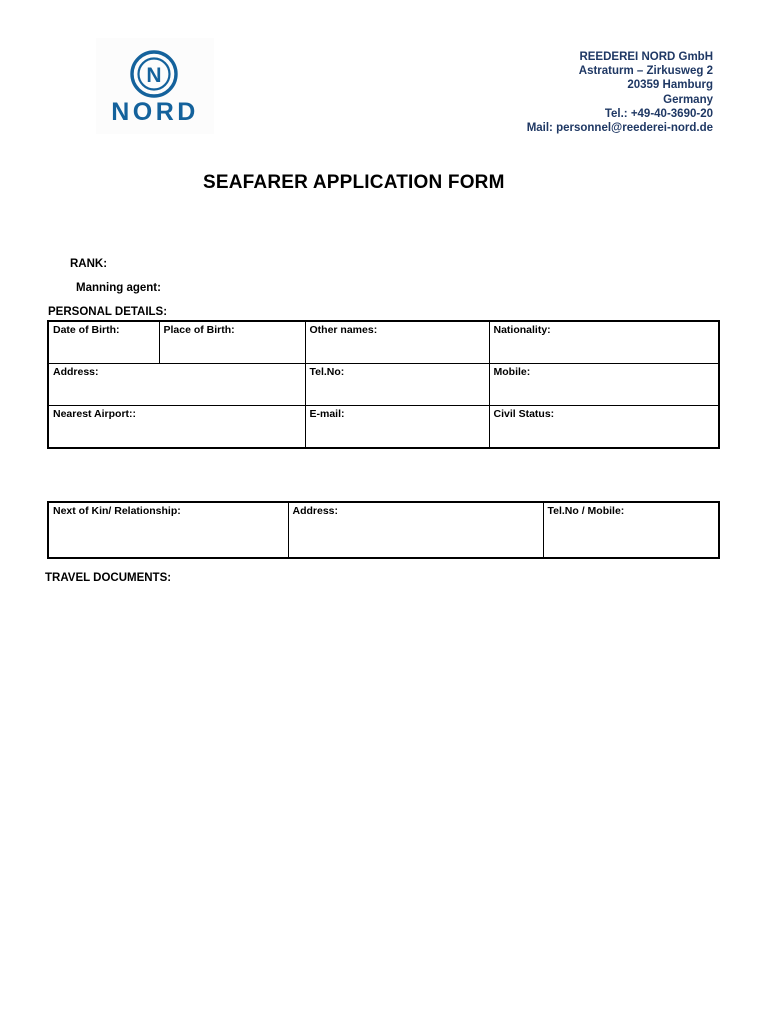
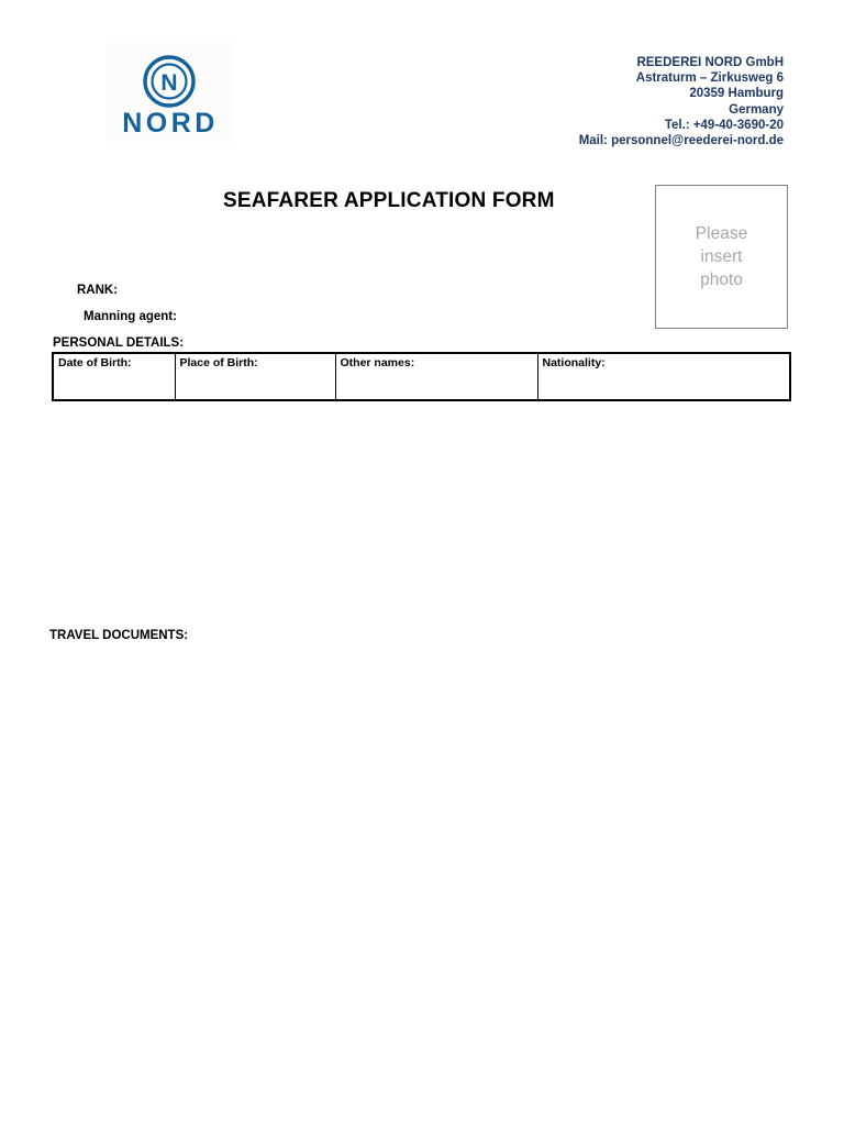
  N
  NORD
  REEDEREI NORD GmbH
- Astraturm – Zirkusweg 2
+ Astraturm – Zirkusweg 6
  20359 Hamburg
  Germany
  Tel.: +49-40-3690-20
  Mail: personnel@reederei-nord.de
  SEAFARER APPLICATION FORM
+ Please
+ insert
+ photo
  RANK:
  Manning agent:
  PERSONAL DETAILS:
  TRAVEL DOCUMENTS:
  Date of Birth:	Place of Birth:	Other names:	Nationality:
- Address:	Tel.No:	Mobile:
- Nearest Airport::	E-mail:	Civil Status:
- Next of Kin/ Relationship:	Address:	Tel.No / Mobile:
